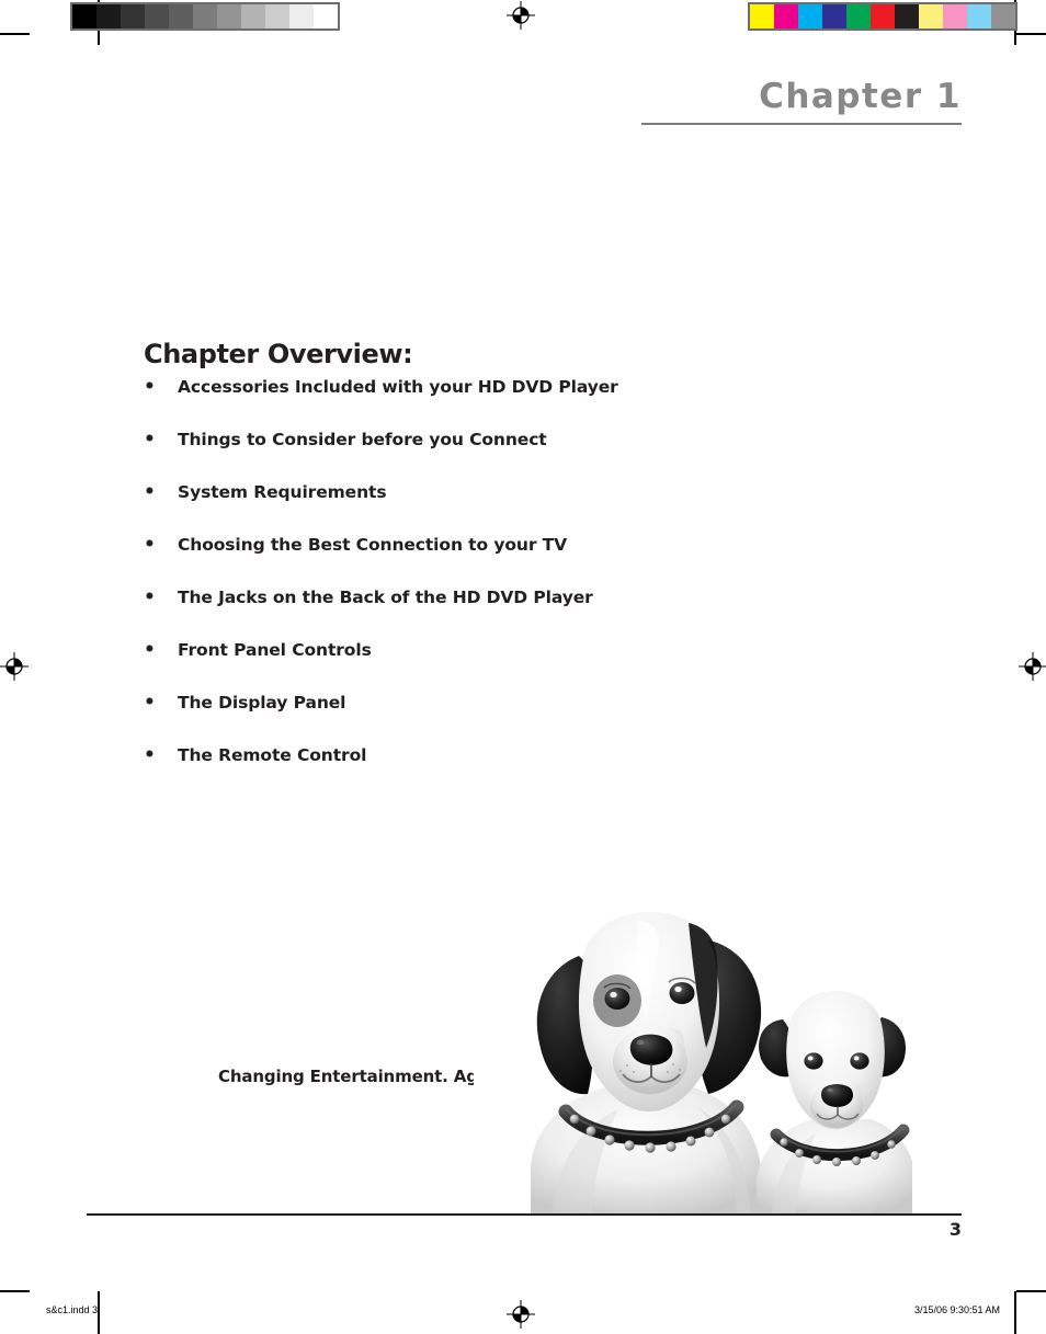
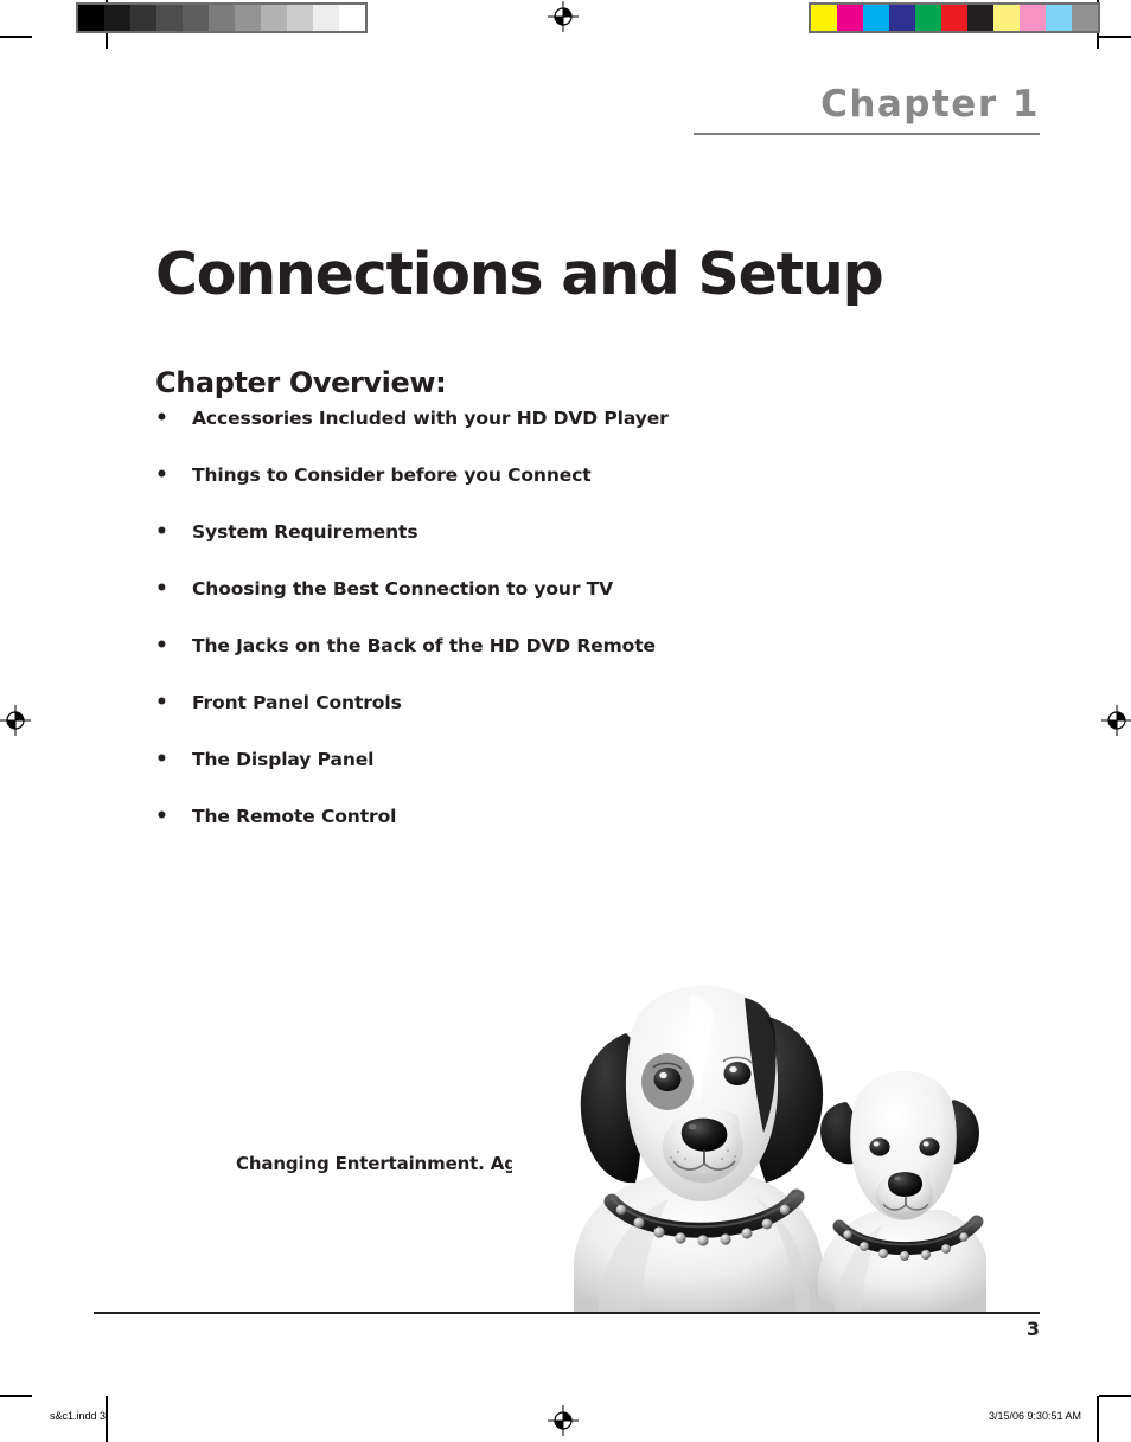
  Chapter 1
+ Connections and Setup
  Chapter Overview:
  •
  Accessories Included with your HD DVD Player
  •
  Things to Consider before you Connect
  •
  System Requirements
  •
  Choosing the Best Connection to your TV
  •
- The Jacks on the Back of the HD DVD Player
+ The Jacks on the Back of the HD DVD Remote
  •
  Front Panel Controls
  •
  The Display Panel
  •
  The Remote Control
  Changing Entertainment. Ag
  3
  s&c1.indd 3
  3/15/06 9:30:51 AM
